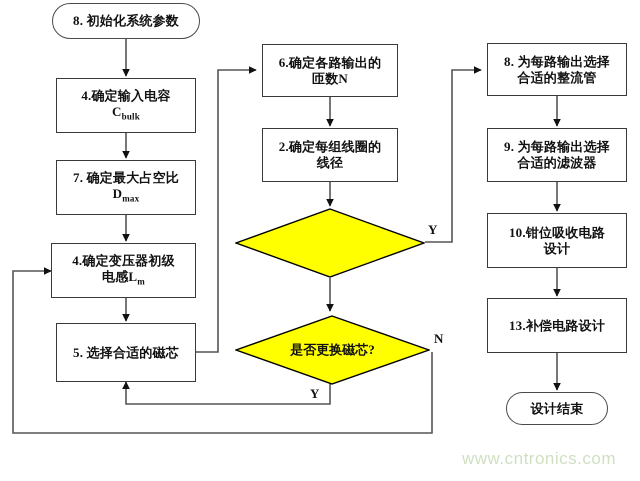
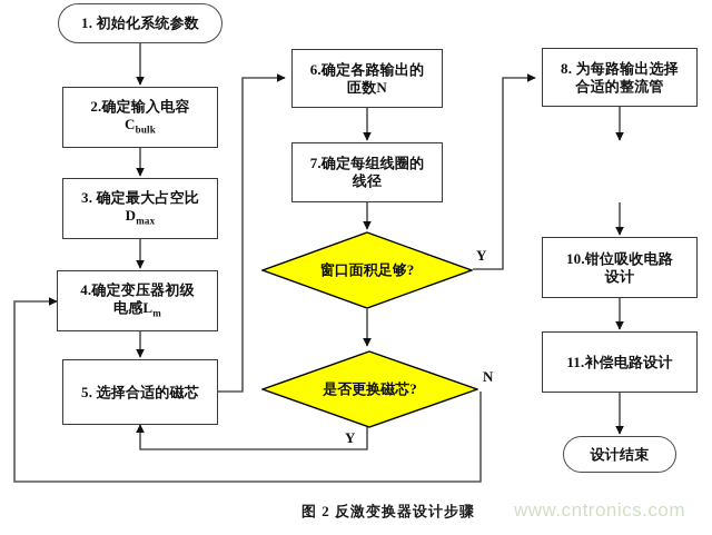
- 8. 初始化系统参数
+ 1. 初始化系统参数
- 4.确定输入电容
+ 2.确定输入电容
  Cbulk
- 7. 确定最大占空比
+ 3. 确定最大占空比
  Dmax
  4.确定变压器初级
  电感Lm
  5. 选择合适的磁芯
  6.确定各路输出的
  匝数N
- 2.确定每组线圈的
+ 7.确定每组线圈的
  线径
+ 窗口面积足够?
  是否更换磁芯?
  8. 为每路输出选择
  合适的整流管
- 9. 为每路输出选择
- 合适的滤波器
  10.钳位吸收电路
  设计
- 13.补偿电路设计
+ 11.补偿电路设计
  设计结束
  Y
  N
  Y
+ 图 2 反激变换器设计步骤
  www.cntronics.com
